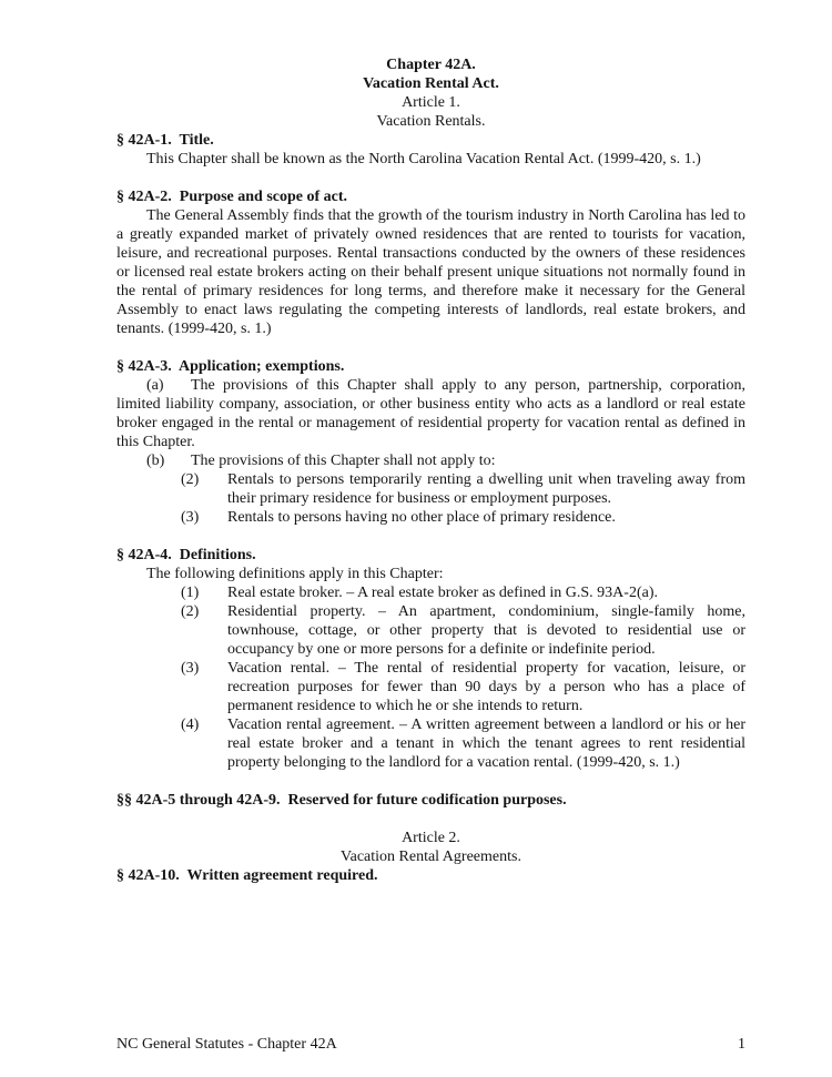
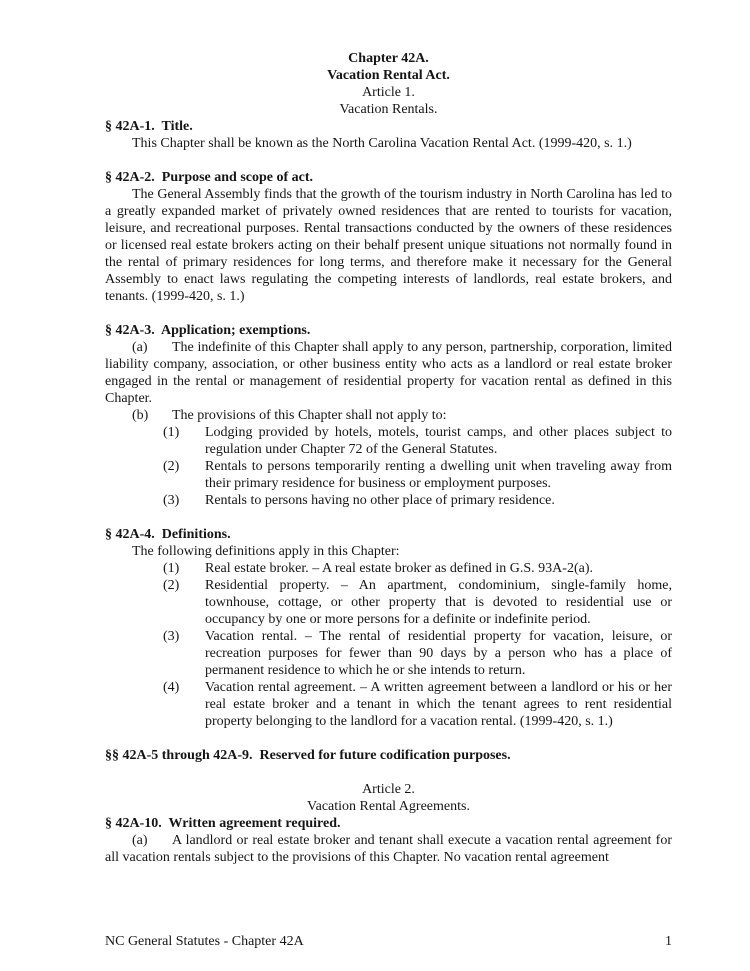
  Chapter 42A.
  Vacation Rental Act.
  Article 1.
  Vacation Rentals.
  § 42A-1. Title.
  This Chapter shall be known as the North Carolina Vacation Rental Act. (1999-420, s. 1.)
  § 42A-2. Purpose and scope of act.
  The General Assembly finds that the growth of the tourism industry in North Carolina has led to a greatly expanded market of privately owned residences that are rented to tourists for vacation, leisure, and recreational purposes. Rental transactions conducted by the owners of these residences or licensed real estate brokers acting on their behalf present unique situations not normally found in the rental of primary residences for long terms, and therefore make it necessary for the General Assembly to enact laws regulating the competing interests of landlords, real estate brokers, and tenants. (1999-420, s. 1.)
  § 42A-3. Application; exemptions.
- (a) The provisions of this Chapter shall apply to any person, partnership, corporation, limited liability company, association, or other business entity who acts as a landlord or real estate broker engaged in the rental or management of residential property for vacation rental as defined in this Chapter.
+ (a) The indefinite of this Chapter shall apply to any person, partnership, corporation, limited liability company, association, or other business entity who acts as a landlord or real estate broker engaged in the rental or management of residential property for vacation rental as defined in this Chapter.
  (b) The provisions of this Chapter shall not apply to:
+ (1) Lodging provided by hotels, motels, tourist camps, and other places subject to regulation under Chapter 72 of the General Statutes.
  (2) Rentals to persons temporarily renting a dwelling unit when traveling away from their primary residence for business or employment purposes.
  (3) Rentals to persons having no other place of primary residence.
  § 42A-4. Definitions.
  The following definitions apply in this Chapter:
  (1) Real estate broker. – A real estate broker as defined in G.S. 93A-2(a).
  (2) Residential property. – An apartment, condominium, single-family home, townhouse, cottage, or other property that is devoted to residential use or occupancy by one or more persons for a definite or indefinite period.
  (3) Vacation rental. – The rental of residential property for vacation, leisure, or recreation purposes for fewer than 90 days by a person who has a place of permanent residence to which he or she intends to return.
  (4) Vacation rental agreement. – A written agreement between a landlord or his or her real estate broker and a tenant in which the tenant agrees to rent residential property belonging to the landlord for a vacation rental. (1999-420, s. 1.)
  §§ 42A-5 through 42A-9. Reserved for future codification purposes.
  Article 2.
  Vacation Rental Agreements.
  § 42A-10. Written agreement required.
+ (a) A landlord or real estate broker and tenant shall execute a vacation rental agreement for all vacation rentals subject to the provisions of this Chapter. No vacation rental agreement
  NC General Statutes - Chapter 42A
  1
